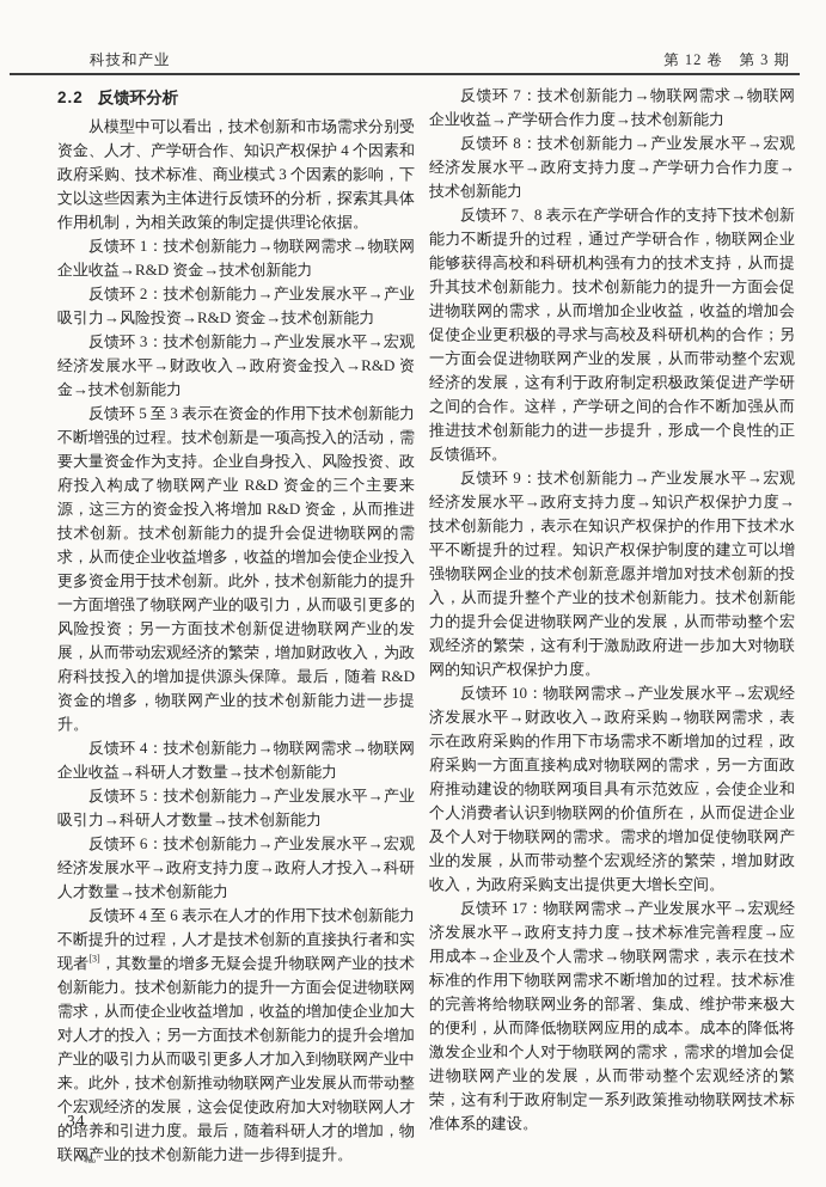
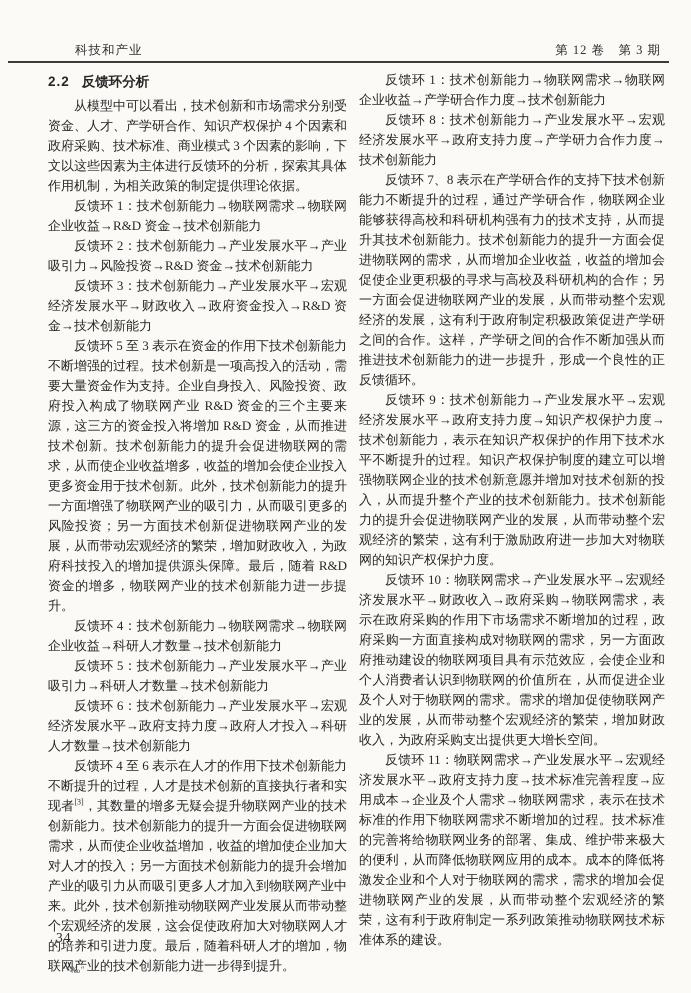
  科技和产业
  第 12 卷 第 3 期
  2.2 反馈环分析
  从模型中可以看出，技术创新和市场需求分别受资金、人才、产学研合作、知识产权保护 4 个因素和政府采购、技术标准、商业模式 3 个因素的影响，下文以这些因素为主体进行反馈环的分析，探索其具体作用机制，为相关政策的制定提供理论依据。
  反馈环 1：技术创新能力→物联网需求→物联网企业收益→R&D 资金→技术创新能力
  反馈环 2：技术创新能力→产业发展水平→产业吸引力→风险投资→R&D 资金→技术创新能力
  反馈环 3：技术创新能力→产业发展水平→宏观经济发展水平→财政收入→政府资金投入→R&D 资金→技术创新能力
  反馈环 5 至 3 表示在资金的作用下技术创新能力不断增强的过程。技术创新是一项高投入的活动，需要大量资金作为支持。企业自身投入、风险投资、政府投入构成了物联网产业 R&D 资金的三个主要来源，这三方的资金投入将增加 R&D 资金，从而推进技术创新。技术创新能力的提升会促进物联网的需求，从而使企业收益增多，收益的增加会使企业投入更多资金用于技术创新。此外，技术创新能力的提升一方面增强了物联网产业的吸引力，从而吸引更多的风险投资；另一方面技术创新促进物联网产业的发展，从而带动宏观经济的繁荣，增加财政收入，为政府科技投入的增加提供源头保障。最后，随着 R&D 资金的增多，物联网产业的技术创新能力进一步提升。
  反馈环 4：技术创新能力→物联网需求→物联网企业收益→科研人才数量→技术创新能力
  反馈环 5：技术创新能力→产业发展水平→产业吸引力→科研人才数量→技术创新能力
  反馈环 6：技术创新能力→产业发展水平→宏观经济发展水平→政府支持力度→政府人才投入→科研人才数量→技术创新能力
  反馈环 4 至 6 表示在人才的作用下技术创新能力不断提升的过程，人才是技术创新的直接执行者和实现者[3]，其数量的增多无疑会提升物联网产业的技术创新能力。技术创新能力的提升一方面会促进物联网需求，从而使企业收益增加，收益的增加使企业加大对人才的投入；另一方面技术创新能力的提升会增加产业的吸引力从而吸引更多人才加入到物联网产业中来。此外，技术创新推动物联网产业发展从而带动整个宏观经济的发展，这会促使政府加大对物联网人才的培养和引进力度。最后，随着科研人才的增加，物联网产业的技术创新能力进一步得到提升。
- 反馈环 7：技术创新能力→物联网需求→物联网企业收益→产学研合作力度→技术创新能力
+ 反馈环 1：技术创新能力→物联网需求→物联网企业收益→产学研合作力度→技术创新能力
  反馈环 8：技术创新能力→产业发展水平→宏观经济发展水平→政府支持力度→产学研力合作力度→技术创新能力
  反馈环 7、8 表示在产学研合作的支持下技术创新能力不断提升的过程，通过产学研合作，物联网企业能够获得高校和科研机构强有力的技术支持，从而提升其技术创新能力。技术创新能力的提升一方面会促进物联网的需求，从而增加企业收益，收益的增加会促使企业更积极的寻求与高校及科研机构的合作；另一方面会促进物联网产业的发展，从而带动整个宏观经济的发展，这有利于政府制定积极政策促进产学研之间的合作。这样，产学研之间的合作不断加强从而推进技术创新能力的进一步提升，形成一个良性的正反馈循环。
  反馈环 9：技术创新能力→产业发展水平→宏观经济发展水平→政府支持力度→知识产权保护力度→技术创新能力，表示在知识产权保护的作用下技术水平不断提升的过程。知识产权保护制度的建立可以增强物联网企业的技术创新意愿并增加对技术创新的投入，从而提升整个产业的技术创新能力。技术创新能力的提升会促进物联网产业的发展，从而带动整个宏观经济的繁荣，这有利于激励政府进一步加大对物联网的知识产权保护力度。
  反馈环 10：物联网需求→产业发展水平→宏观经济发展水平→财政收入→政府采购→物联网需求，表示在政府采购的作用下市场需求不断增加的过程，政府采购一方面直接构成对物联网的需求，另一方面政府推动建设的物联网项目具有示范效应，会使企业和个人消费者认识到物联网的价值所在，从而促进企业及个人对于物联网的需求。需求的增加促使物联网产业的发展，从而带动整个宏观经济的繁荣，增加财政收入，为政府采购支出提供更大增长空间。
- 反馈环 17：物联网需求→产业发展水平→宏观经济发展水平→政府支持力度→技术标准完善程度→应用成本→企业及个人需求→物联网需求，表示在技术标准的作用下物联网需求不断增加的过程。技术标准的完善将给物联网业务的部署、集成、维护带来极大的便利，从而降低物联网应用的成本。成本的降低将激发企业和个人对于物联网的需求，需求的增加会促进物联网产业的发展，从而带动整个宏观经济的繁荣，这有利于政府制定一系列政策推动物联网技术标准体系的建设。
+ 反馈环 11：物联网需求→产业发展水平→宏观经济发展水平→政府支持力度→技术标准完善程度→应用成本→企业及个人需求→物联网需求，表示在技术标准的作用下物联网需求不断增加的过程。技术标准的完善将给物联网业务的部署、集成、维护带来极大的便利，从而降低物联网应用的成本。成本的降低将激发企业和个人对于物联网的需求，需求的增加会促进物联网产业的发展，从而带动整个宏观经济的繁荣，这有利于政府制定一系列政策推动物联网技术标准体系的建设。
  34
  ″•‰″
